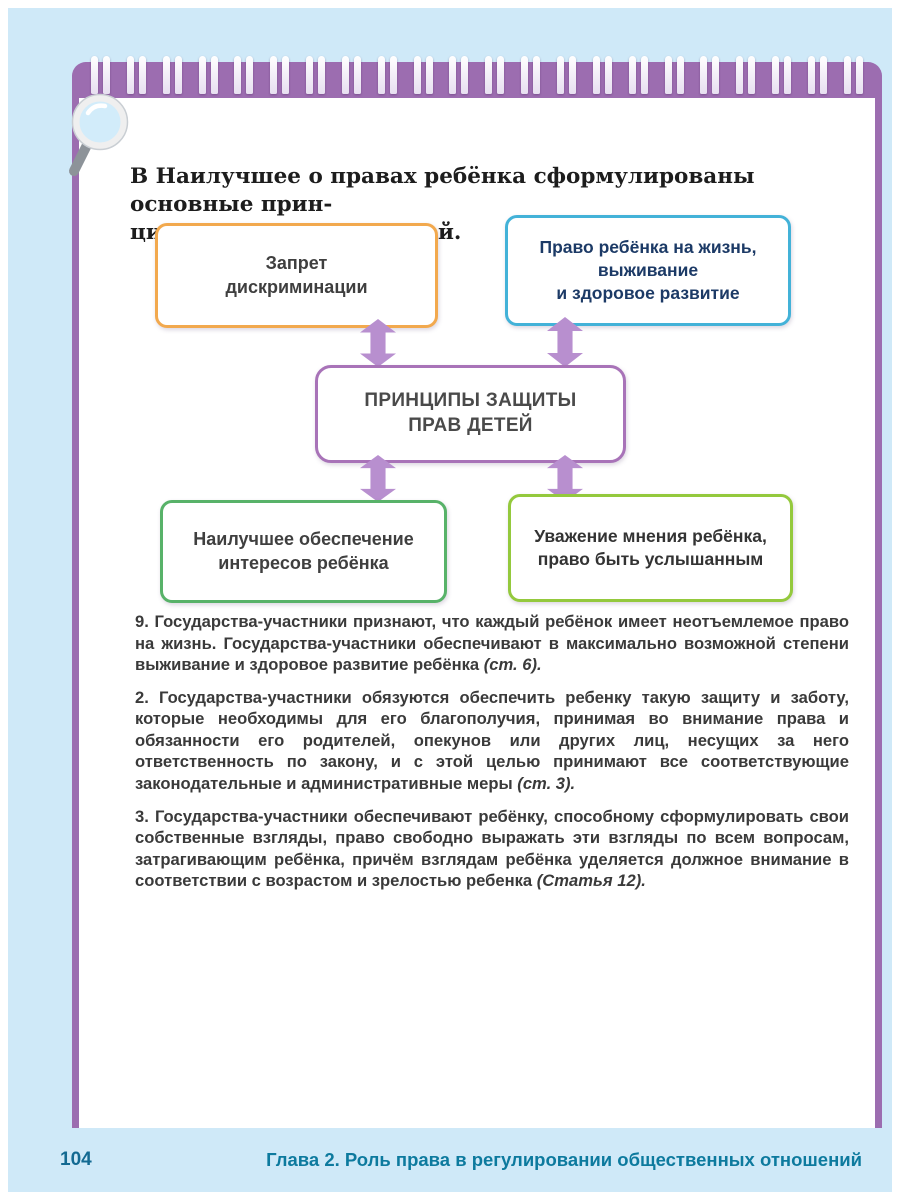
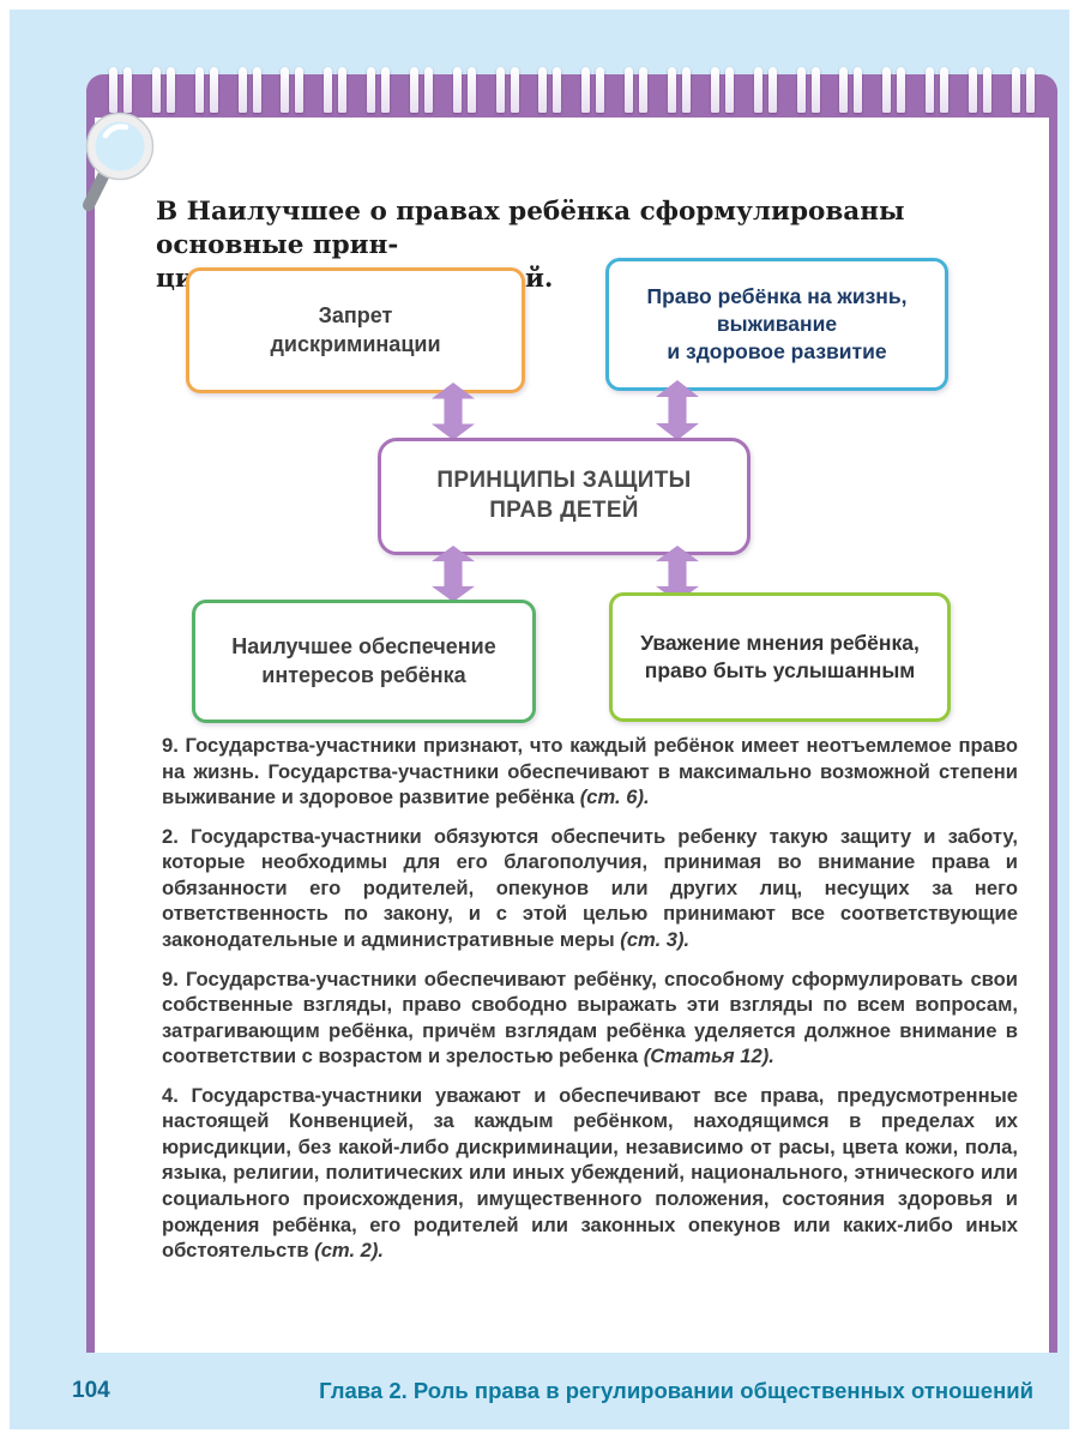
  В Наилучшее о правах ребёнка сформулированы основные прин-
  Запрет
  дискриминации
  Право ребёнка на жизнь,
  выживание
  и здоровое развитие
  ПРИНЦИПЫ ЗАЩИТЫ
  ПРАВ ДЕТЕЙ
  Наилучшее обеспечение
  интересов ребёнка
  Уважение мнения ребёнка,
  право быть услышанным
  9. Государства-участники признают, что каждый ребёнок имеет неотъемлемое право на жизнь. Государства-участники обеспечивают в максимально возможной степени выживание и здоровое развитие ребёнка (ст. 6).
  2. Государства-участники обязуются обеспечить ребенку такую защиту и заботу, которые необходимы для его благополучия, принимая во внимание права и обязанности его родителей, опекунов или других лиц, несущих за него ответственность по закону, и с этой целью принимают все соответствующие законодательные и административные меры (ст. 3).
- 3. Государства-участники обеспечивают ребёнку, способному сформулировать свои собственные взгляды, право свободно выражать эти взгляды по всем вопросам, затрагивающим ребёнка, причём взглядам ребёнка уделяется должное внимание в соответствии с возрастом и зрелостью ребенка (Статья 12).
+ 9. Государства-участники обеспечивают ребёнку, способному сформулировать свои собственные взгляды, право свободно выражать эти взгляды по всем вопросам, затрагивающим ребёнка, причём взглядам ребёнка уделяется должное внимание в соответствии с возрастом и зрелостью ребенка (Статья 12).
+ 4. Государства-участники уважают и обеспечивают все права, предусмотренные настоящей Конвенцией, за каждым ребёнком, находящимся в пределах их юрисдикции, без какой-либо дискриминации, независимо от расы, цвета кожи, пола, языка, религии, политических или иных убеждений, национального, этнического или социального происхождения, имущественного положения, состояния здоровья и рождения ребёнка, его родителей или законных опекунов или каких-либо иных обстоятельств (ст. 2).
  104
  Глава 2. Роль права в регулировании общественных отношений
